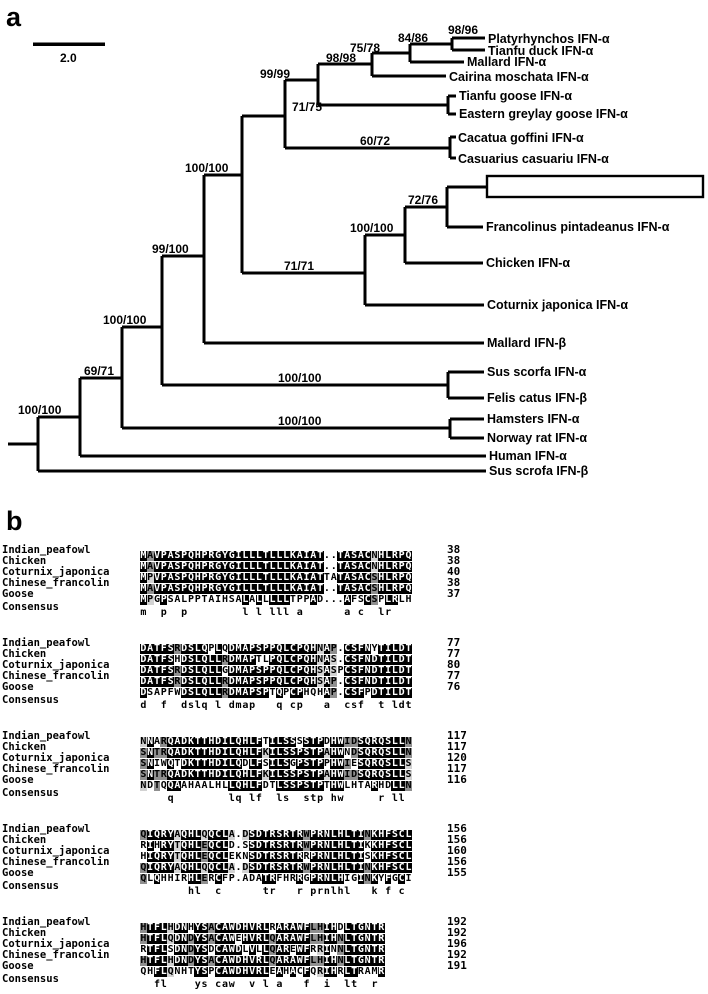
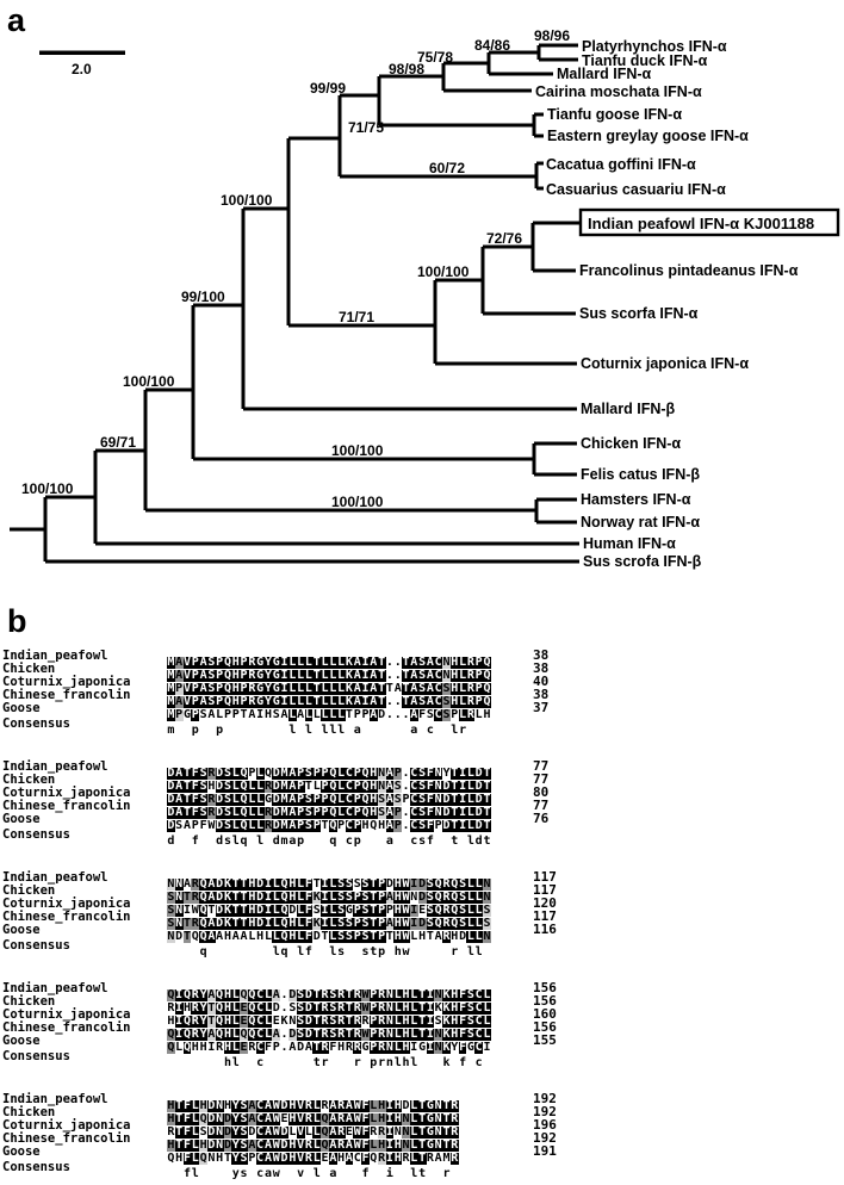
  a
  b
  2.0
  Platyrhynchos IFN-α
  Tianfu duck IFN-α
  Mallard IFN-α
  Cairina moschata IFN-α
  Tianfu goose IFN-α
  Eastern greylay goose IFN-α
  Cacatua goffini IFN-α
  Casuarius casuariu IFN-α
+ Indian peafowl IFN-α KJ001188
  Francolinus pintadeanus IFN-α
- Chicken IFN-α
+ Sus scorfa IFN-α
  Coturnix japonica IFN-α
  Mallard IFN-β
- Sus scorfa IFN-α
+ Chicken IFN-α
  Felis catus IFN-β
  Hamsters IFN-α
  Norway rat IFN-α
  Human IFN-α
  Sus scrofa IFN-β
  98/96
  84/86
  75/78
  98/98
  99/99
  71/75
  60/72
  72/76
  100/100
  71/71
  100/100
  99/100
  100/100
  69/71
  100/100
  100/100
  100/100
  Indian_peafowl
  MAVPASPQHPRGYGILLLTLLLKAIAT..TASACNHLRPQ
  38
  Chicken
  MAVPASPQHPRGYGILLLTLLLKAIAT..TASACNHLRPQ
  38
  Coturnix_japonica
  MPVPASPQHPRGYGILLLTLLLKAIATTATASACSHLRPQ
  40
  Chinese_francolin
  MAVPASPQHPRGYGILLLTLLLKAIAT..TASACSHLRPQ
  38
  Goose
  MPGPSALPPTAIHSALALLLLLTPPAD...AFSCSPLRLH
  37
  Consensus
  m p p l l lll a a c lr
  Indian_peafowl
  DATFSRDSLQPLQDMAPSPPQLCPQHNAP.CSFNYTILDT
  77
  Chicken
  DATFSHDSLQLLRDMAPTLPQLCPQHNAS.CSFNDTILDT
  77
  Coturnix_japonica
  DATFSRDSLQLLGDMAPSPPQLCPQHSASPCSFNDTILDT
  80
  Chinese_francolin
  DATFSRDSLQLLRDMAPSPPQLCPQHSAP.CSFNDTILDT
  77
  Goose
  DSAPFWDSLQLLRDMAPSPTQPCPHQHAP.CSFPDTILDT
  76
  Consensus
  d f dslq l dmap q cp a csf t ldt
  Indian_peafowl
  NNARQADKTTHDILQHLFTILSSSSTPDHWIDSQRQSLLN
  117
  Chicken
  SNTRQADKTTHDILQHLFKILSSPSTPAHWNDSQRQSLLN
  117
  Coturnix_japonica
  SNIWQTDKTTHDILQDLFSILSGPSTPPHWIESQRQSLLS
  120
  Chinese_francolin
  SNTRQADKTTHDILQHLFKILSSPSTPAHWIDSQRQSLLS
  117
  Goose
  NDTQQAAHAALHLLQHLFDTLSSPSTPTHWLHTARHDLLN
  116
  Consensus
  q lq lf ls stp hw r ll
  Indian_peafowl
  QIQRYAQHLQQCLA.DSDTRSRTRWPRNLHLTINKHFSCL
  156
  Chicken
  RIHRYTQHLEQCLD.SSDTRSRTRWPRNLHLTIKKHFSCL
  156
  Coturnix_japonica
  HIQRYTQHLEQCLEKNSDTRSRTRRPRNLHLTISKHFSCL
  160
  Chinese_francolin
  QIQRYAQHLQQCLA.DSDTRSRTRWPRNLHLTINKHFSCL
  156
  Goose
  QLQHHIRHLERCFP.ADATRFHRRGPRNLHIGINKYFGCI
  155
  Consensus
  hl c tr r prnlhl k f c
  Indian_peafowl
  HTFLHDNHYSACAWDHVRLRARAWFLHIHDLTGNTR
  192
  Chicken
  HTFLQDNDYSACAWEHVRLQARAWFLHIHNLTGNTR
  192
  Coturnix_japonica
  RTFLSDNDYSDCAWDLVLLQAREWFRRINNLTGNTR
  196
  Chinese_francolin
  HTFLHDNDYSACAWDHVRLQARAWFLHIHNLTGNTR
  192
  Goose
  QHFLQNHTYSPCAWDHVRLEAHACFQRIHRLTRAMR
  191
  Consensus
  fl ys caw v l a f i lt r
